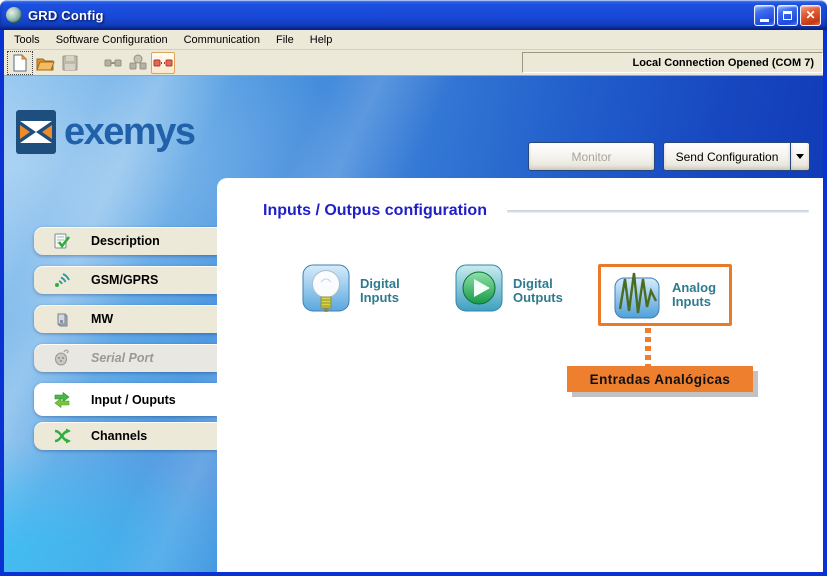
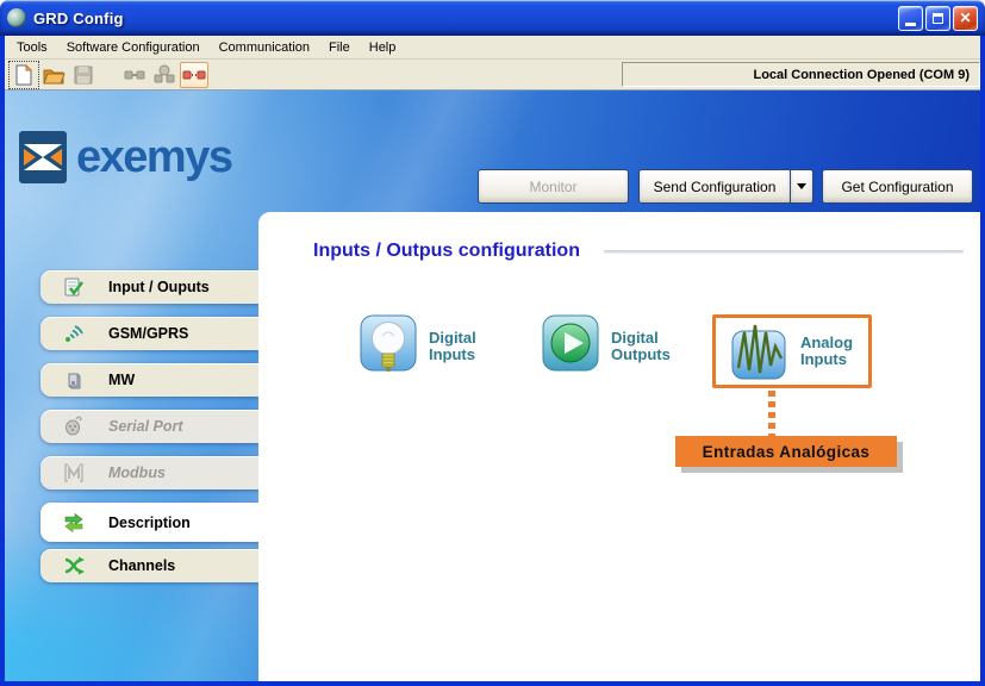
  GRD Config
  ✕
  Tools
  Software Configuration
  Communication
  File
  Help
- Local Connection Opened (COM 7)
+ Local Connection Opened (COM 9)
  exemys
  Monitor
  Send Configuration
+ Get Configuration
- Description
+ Input / Ouputs
  GSM/GPRS
  MW
  Serial Port
+ Modbus
- Input / Ouputs
+ Description
  Channels
  Inputs / Outpus configuration
  Digital
  Inputs
  Digital
  Outputs
  Analog
  Inputs
  Entradas Analógicas
